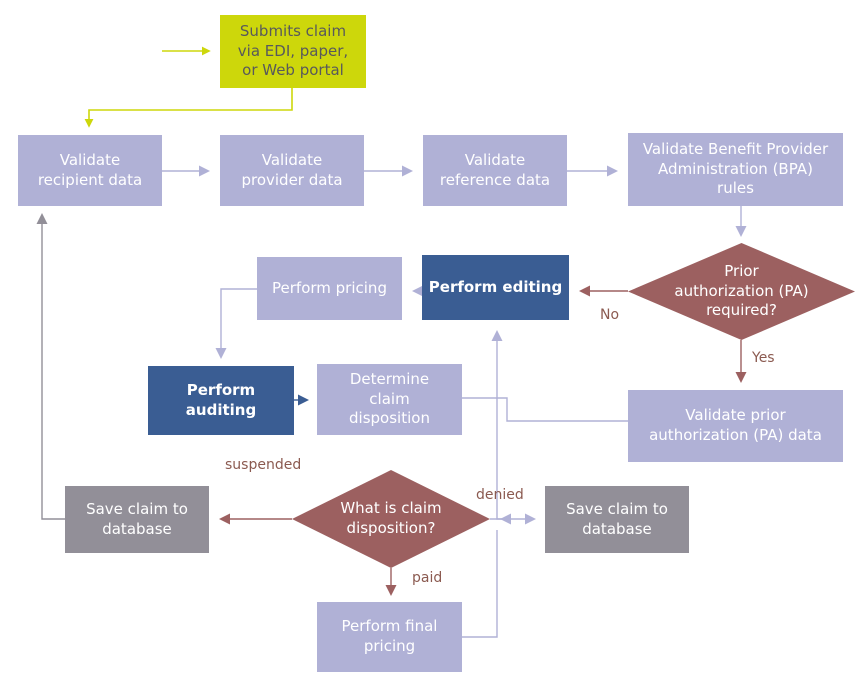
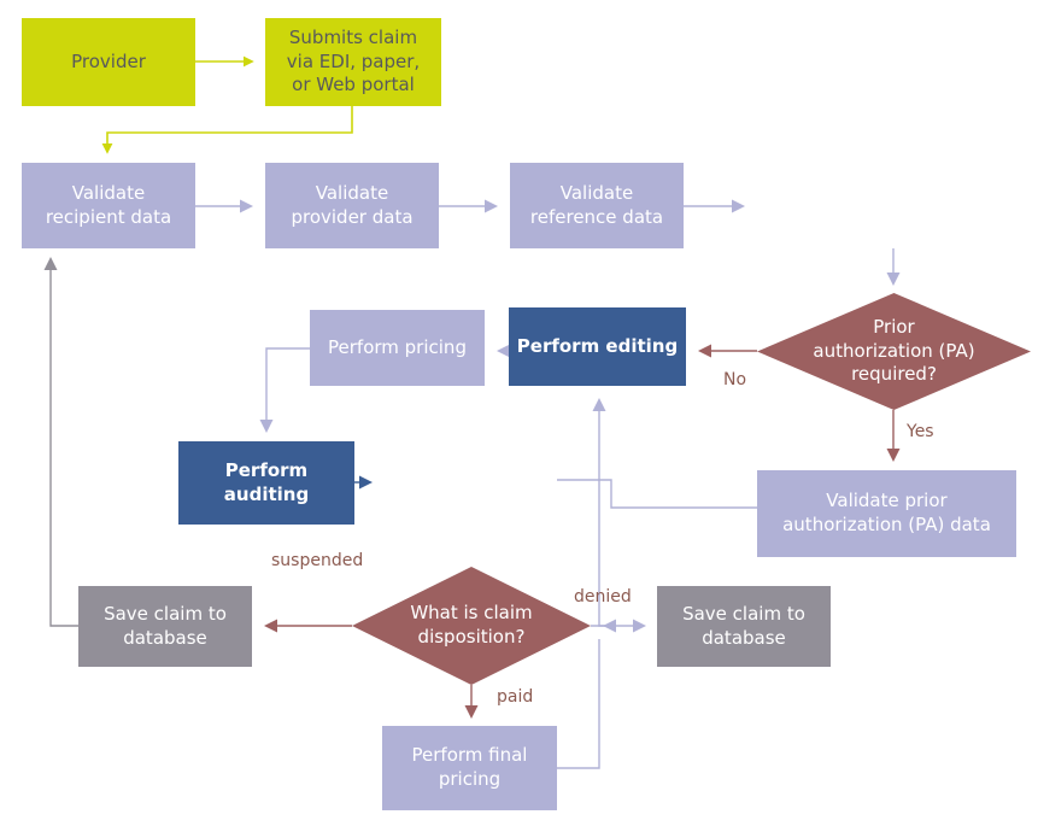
+ Provider
  Submits claim
  via EDI, paper,
  or Web portal
  Validate
  recipient data
  Validate
  provider data
  Validate
  reference data
- Validate Benefit Provider
- Administration (BPA)
- rules
  Prior
  authorization (PA)
  required?
  Perform editing
  Perform pricing
  Perform
  auditing
- Determine
- claim
- disposition
  Validate prior
  authorization (PA) data
  What is claim
  disposition?
  Save claim to
  database
  Save claim to
  database
  Perform final
  pricing
  No
  Yes
  suspended
  denied
  paid
